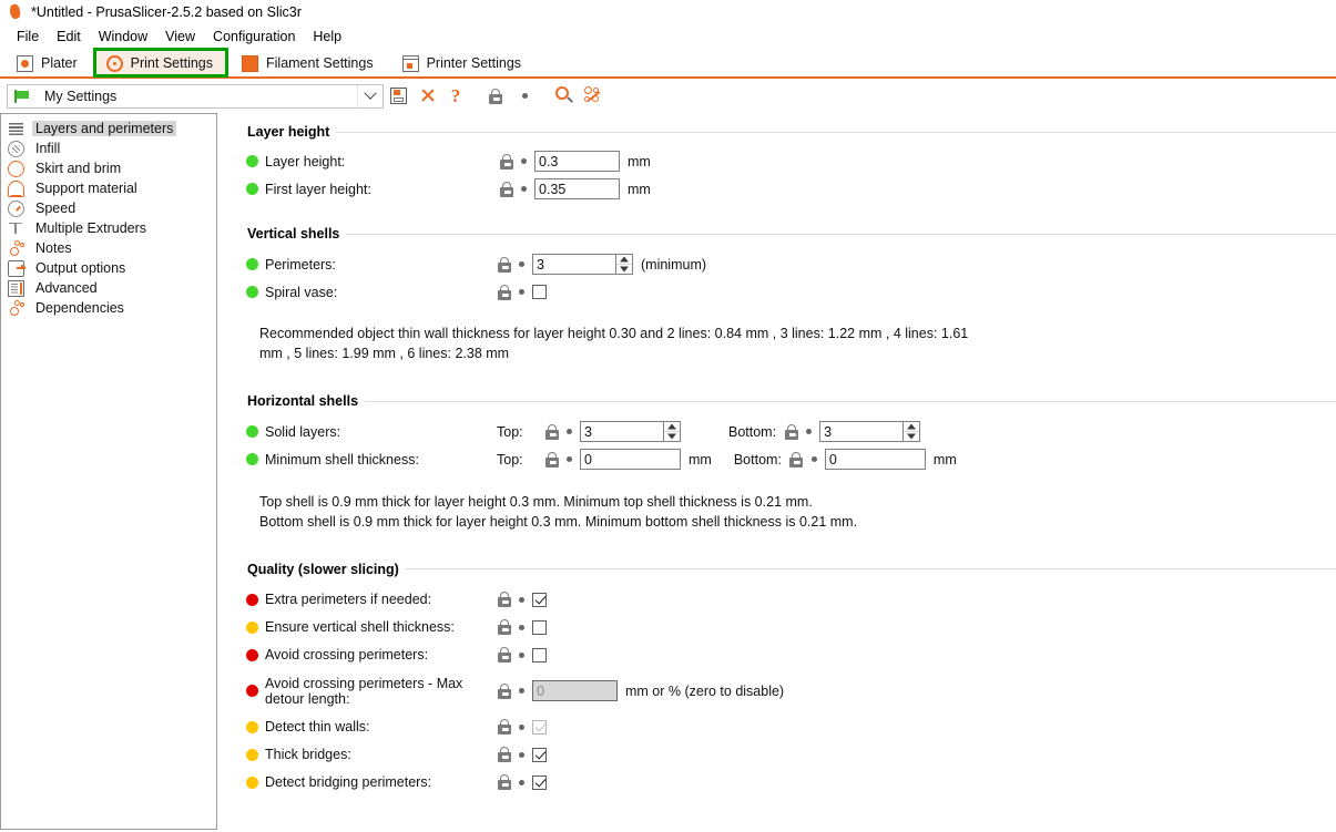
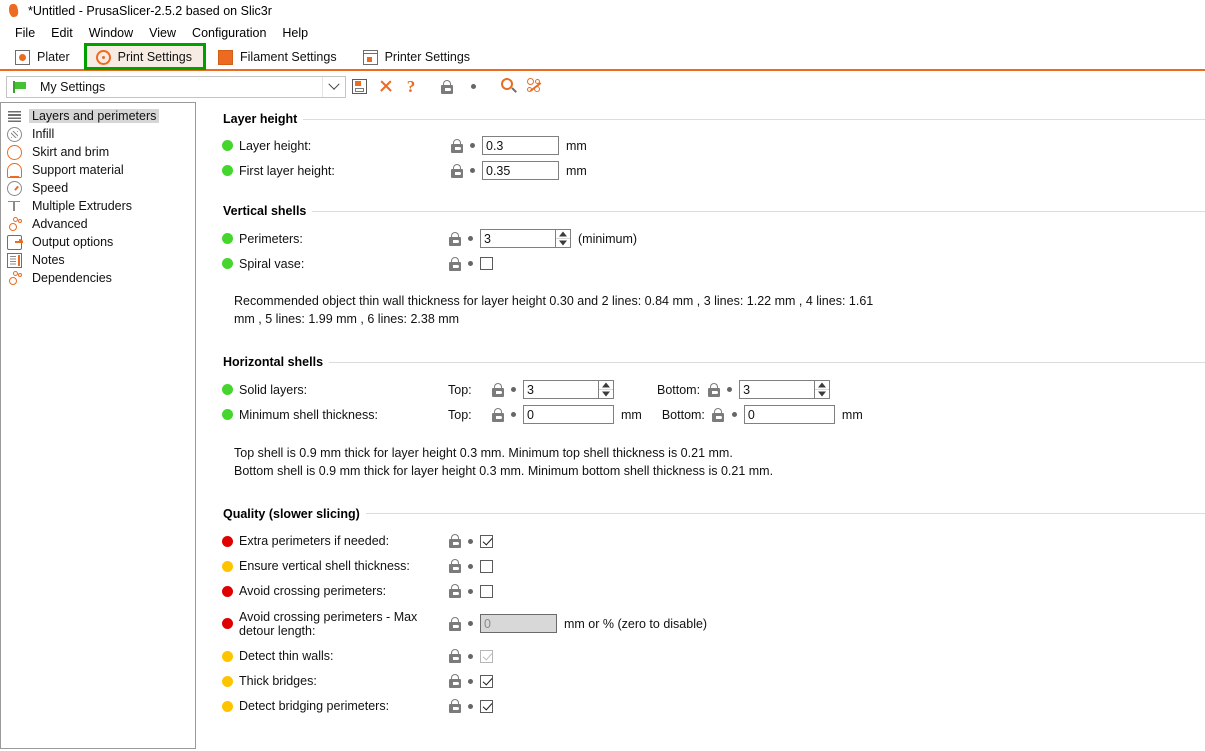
  *Untitled - PrusaSlicer-2.5.2 based on Slic3r
  File
  Edit
  Window
  View
  Configuration
  Help
  Plater
  Print Settings
  Filament Settings
  Printer Settings
  My Settings
  ?
  Layers and perimeters
  Infill
  Skirt and brim
  Support material
  Speed
  Multiple Extruders
- Notes
+ Advanced
  Output options
- Advanced
+ Notes
  Dependencies
  Layer height
  Layer height:
  0.3
  mm
  First layer height:
  0.35
  mm
  Vertical shells
  Perimeters:
  3
  (minimum)
  Spiral vase:
  Recommended object thin wall thickness for layer height 0.30 and 2 lines: 0.84 mm , 3 lines: 1.22 mm , 4 lines: 1.61 mm , 5 lines: 1.99 mm , 6 lines: 2.38 mm
  Horizontal shells
  Solid layers:
  Top:
  3
  Bottom:
  3
  Minimum shell thickness:
  Top:
  0
  mm
  Bottom:
  0
  mm
  Top shell is 0.9 mm thick for layer height 0.3 mm. Minimum top shell thickness is 0.21 mm.
  Bottom shell is 0.9 mm thick for layer height 0.3 mm. Minimum bottom shell thickness is 0.21 mm.
  Quality (slower slicing)
  Extra perimeters if needed:
  Ensure vertical shell thickness:
  Avoid crossing perimeters:
  Avoid crossing perimeters - Max detour length:
  0
  mm or % (zero to disable)
  Detect thin walls:
  Thick bridges:
  Detect bridging perimeters:
